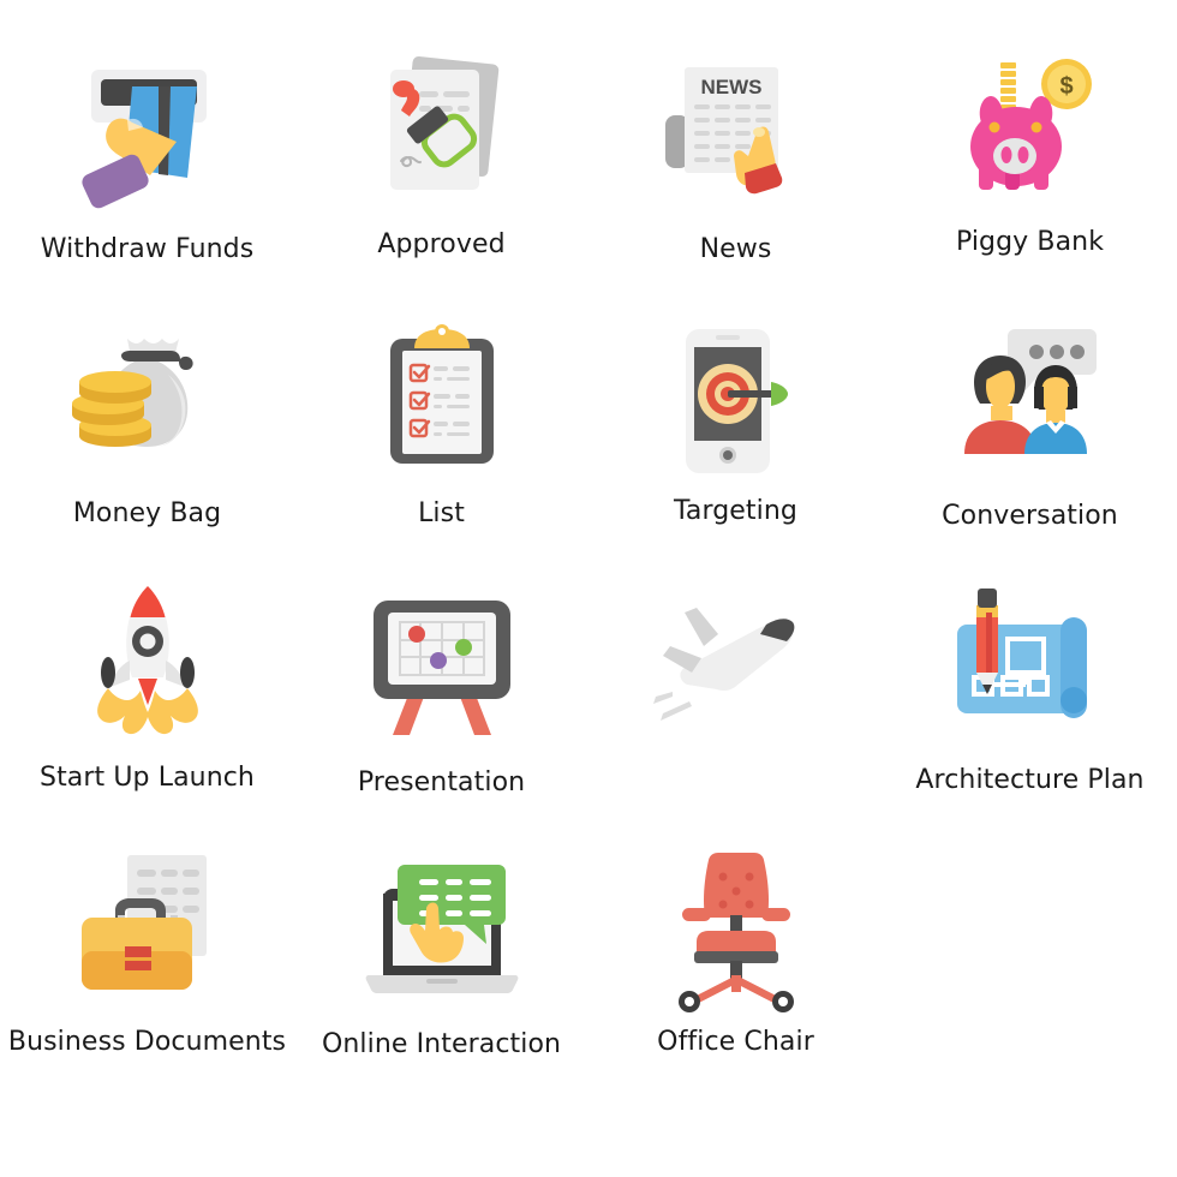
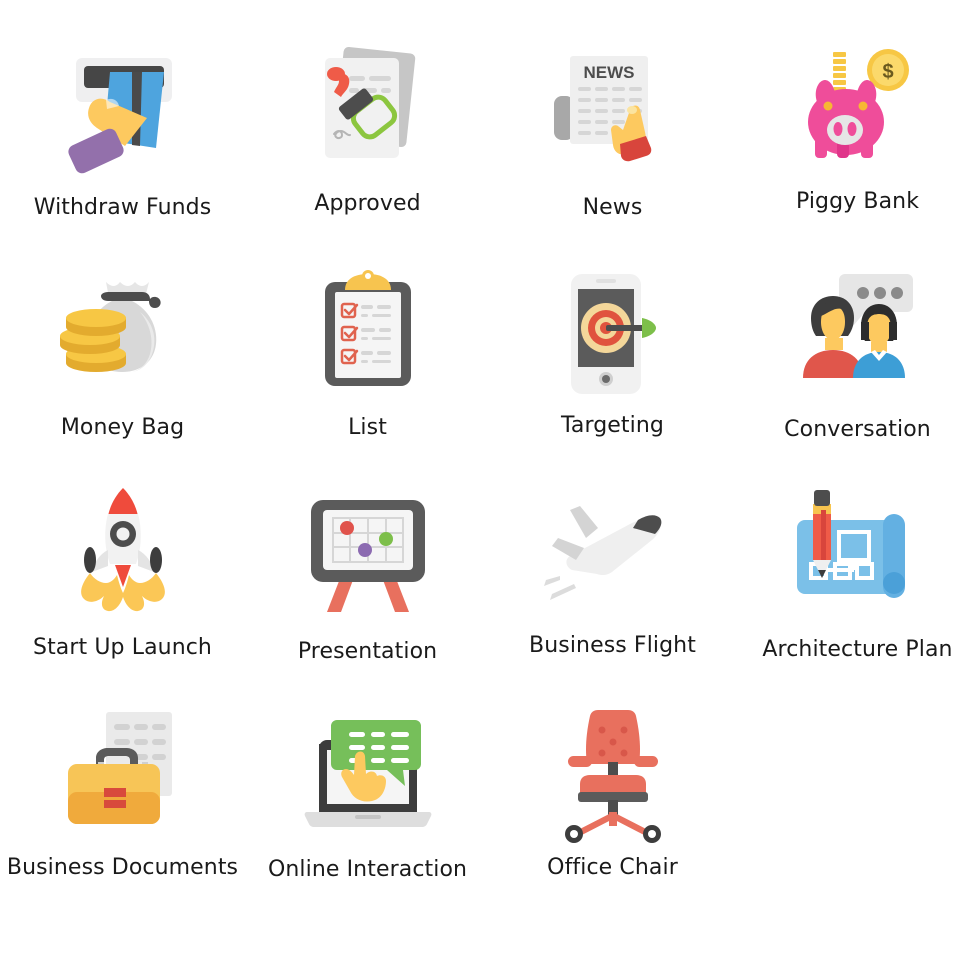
  Withdraw Funds
  Approved
  NEWS
  News
  $
  Piggy Bank
  Money Bag
  List
  Targeting
  Conversation
  Start Up Launch
  Presentation
+ Business Flight
  Architecture Plan
  Business Documents
  Online Interaction
  Office Chair
